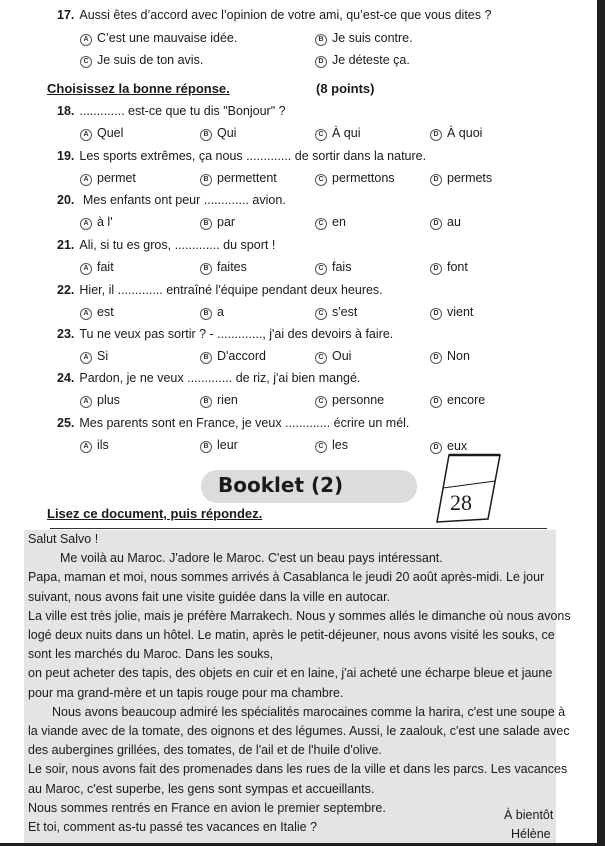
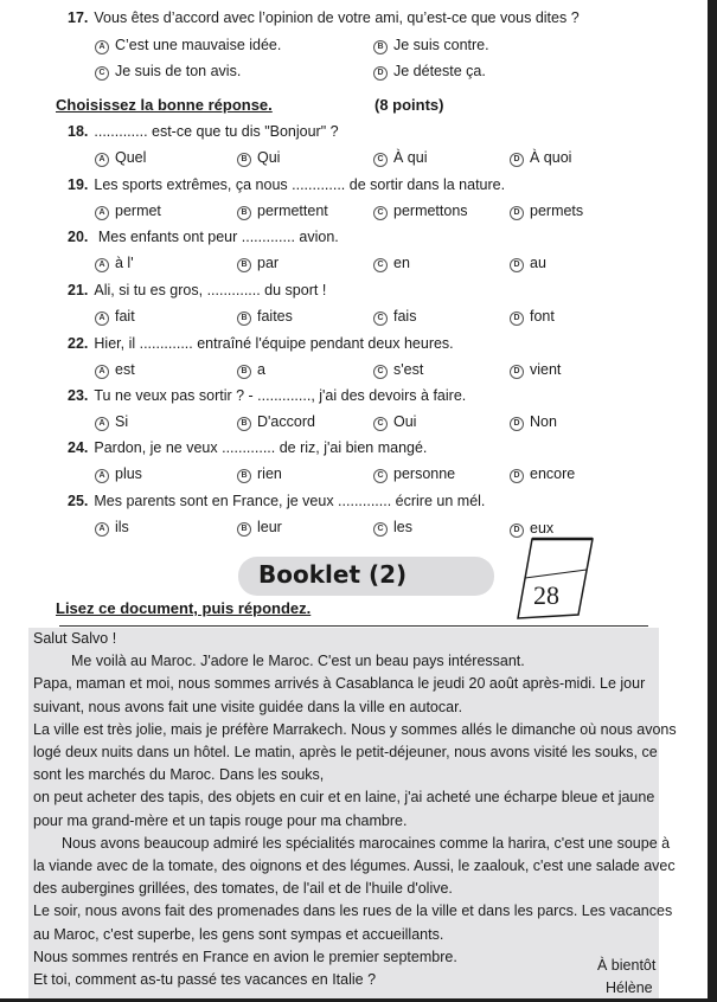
- 17. Aussi êtes d’accord avec l’opinion de votre ami, qu’est-ce que vous dites ?
+ 17. Vous êtes d’accord avec l’opinion de votre ami, qu’est-ce que vous dites ?
  C’est une mauvaise idée.
  Je suis contre.
  Je suis de ton avis.
  Je déteste ça.
  Choisissez la bonne réponse.
  (8 points)
  18. ............. est-ce que tu dis "Bonjour" ?
  Quel
  Qui
  À qui
  À quoi
  19. Les sports extrêmes, ça nous ............. de sortir dans la nature.
  permet
  permettent
  permettons
  permets
  20. Mes enfants ont peur ............. avion.
  à l'
  par
  21. Ali, si tu es gros, ............. du sport !
  fait
  faites
  fais
  font
  22. Hier, il ............. entraîné l'équipe pendant deux heures.
  est
  s'est
  vient
  23. Tu ne veux pas sortir ? - ............., j'ai des devoirs à faire.
  D'accord
  Oui
  Non
  24. Pardon, je ne veux ............. de riz, j'ai bien mangé.
  plus
  rien
  personne
  encore
  25. Mes parents sont en France, je veux ............. écrire un mél.
  ils
  leur
  les
  eux
  Booklet (2)
  28
  Lisez ce document, puis répondez.
  Salut Salvo !
  Me voilà au Maroc. J'adore le Maroc. C'est un beau pays intéressant.
  Papa, maman et moi, nous sommes arrivés à Casablanca le jeudi 20 août après-midi. Le jour
  suivant, nous avons fait une visite guidée dans la ville en autocar.
  La ville est très jolie, mais je préfère Marrakech. Nous y sommes allés le dimanche où nous avons
  logé deux nuits dans un hôtel. Le matin, après le petit-déjeuner, nous avons visité les souks, ce
  sont les marchés du Maroc. Dans les souks,
  on peut acheter des tapis, des objets en cuir et en laine, j'ai acheté une écharpe bleue et jaune
  pour ma grand-mère et un tapis rouge pour ma chambre.
  Nous avons beaucoup admiré les spécialités marocaines comme la harira, c'est une soupe à
  la viande avec de la tomate, des oignons et des légumes. Aussi, le zaalouk, c'est une salade avec
  des aubergines grillées, des tomates, de l'ail et de l'huile d'olive.
  Le soir, nous avons fait des promenades dans les rues de la ville et dans les parcs. Les vacances
  au Maroc, c'est superbe, les gens sont sympas et accueillants.
  Nous sommes rentrés en France en avion le premier septembre.
  Et toi, comment as-tu passé tes vacances en Italie ?
  À bientôt
  Hélène
